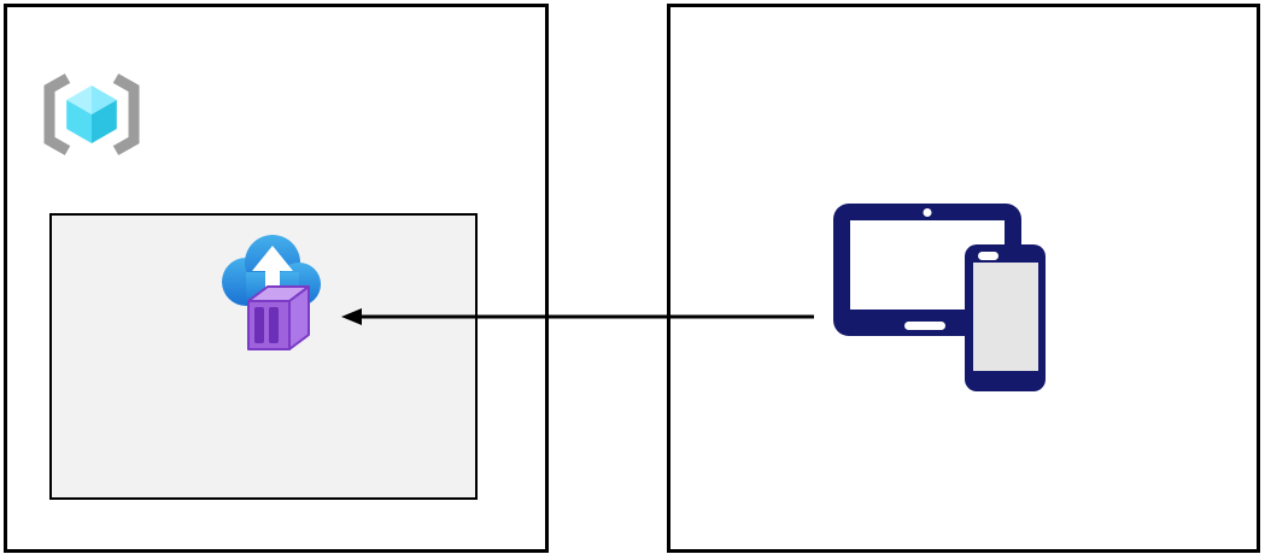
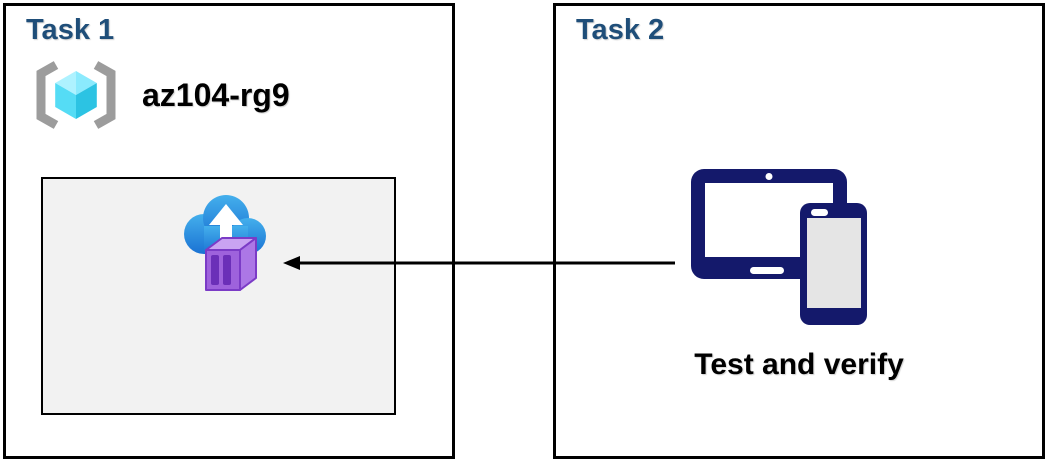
+ Task 1
+ az104-rg9
+ Task 2
+ Test and verify
